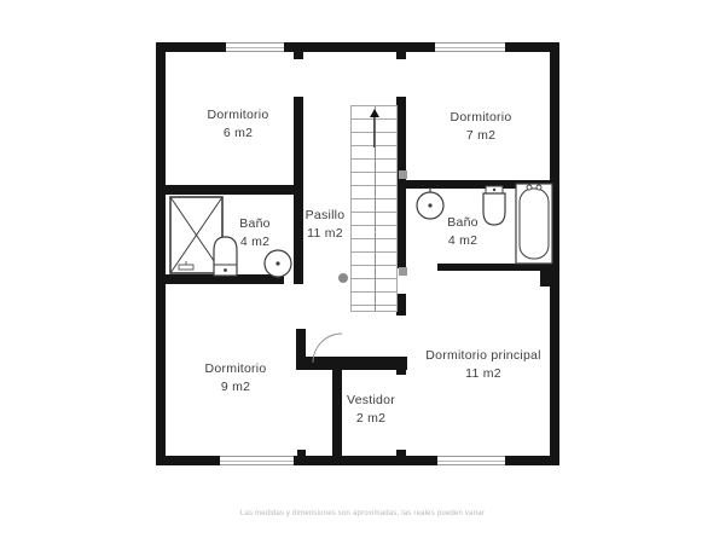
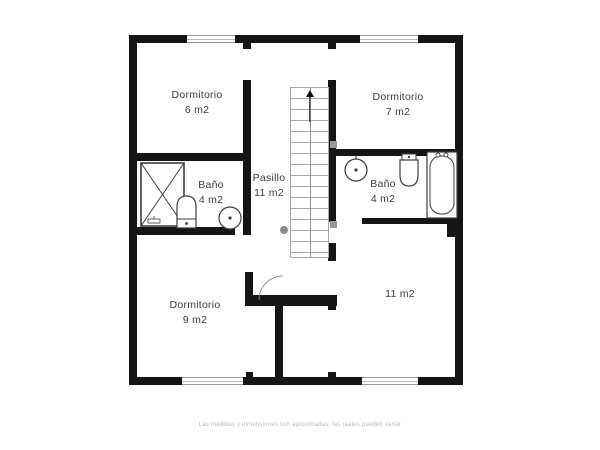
  Dormitorio
  6 m2
  Dormitorio
  7 m2
  Baño
  4 m2
  Pasillo
  11 m2
  Baño
  4 m2
  Dormitorio
  9 m2
- Vestidor
- 2 m2
- Dormitorio principal
  11 m2
